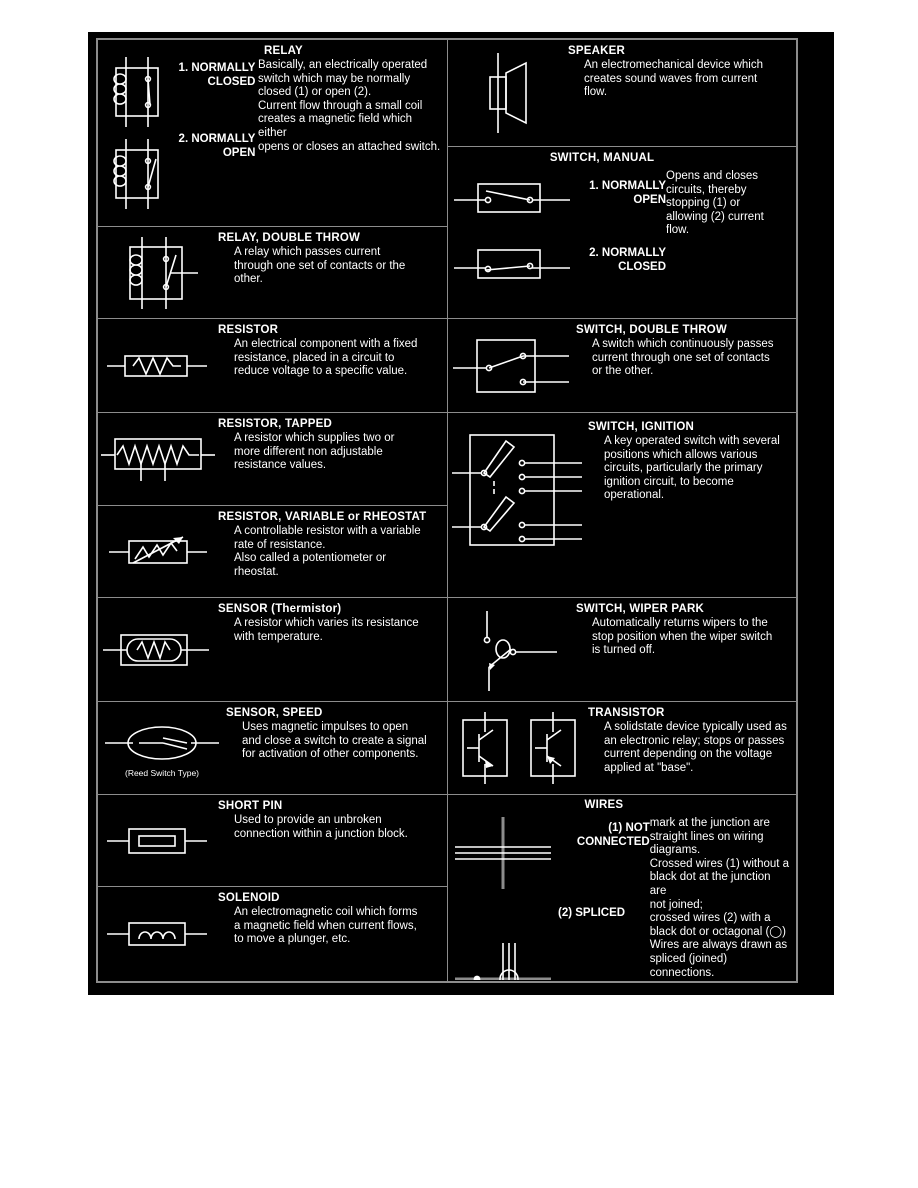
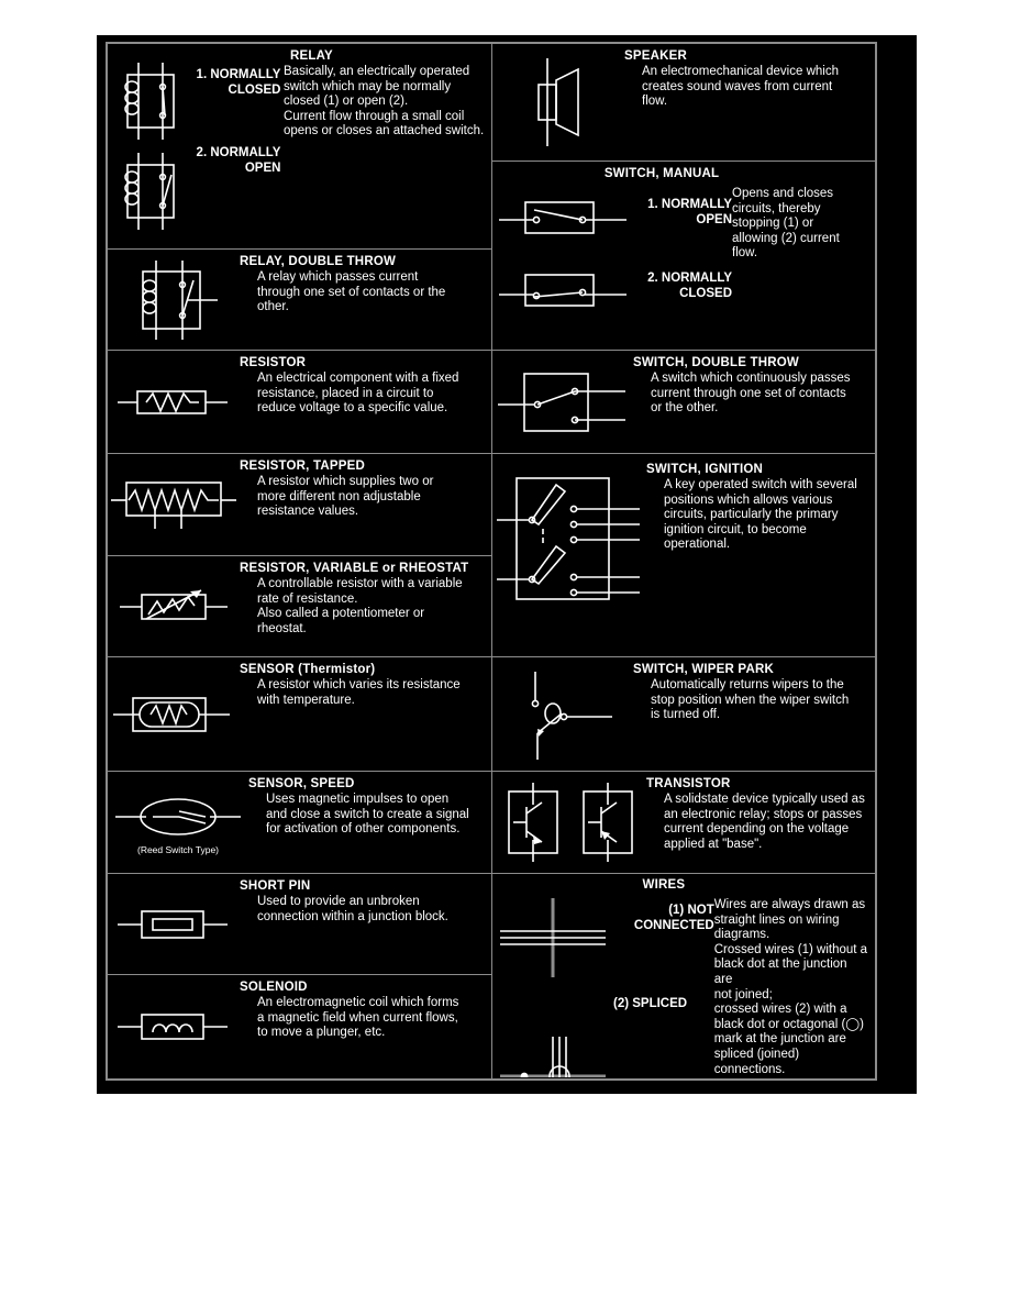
  1. NORMALLY
  CLOSED
  2. NORMALLY
  OPEN
  RELAY
  Basically, an electrically operated
  switch which may be normally
  closed (1) or open (2).
  Current flow through a small coil
- creates a magnetic field which either
  opens or closes an attached switch.
  RELAY, DOUBLE THROW
  A relay which passes current
  through one set of contacts or the
  other.
  RESISTOR
  An electrical component with a fixed
  resistance, placed in a circuit to
  reduce voltage to a specific value.
  RESISTOR, TAPPED
  A resistor which supplies two or
  more different non adjustable
  resistance values.
  RESISTOR, VARIABLE or RHEOSTAT
  A controllable resistor with a variable
  rate of resistance.
  Also called a potentiometer or
  rheostat.
  SENSOR (Thermistor)
  A resistor which varies its resistance
  with temperature.
  (Reed Switch Type)
  SENSOR, SPEED
  Uses magnetic impulses to open
  and close a switch to create a signal
  for activation of other components.
  SHORT PIN
  Used to provide an unbroken
  connection within a junction block.
  SOLENOID
  An electromagnetic coil which forms
  a magnetic field when current flows,
  to move a plunger, etc.
  SPEAKER
  An electromechanical device which
  creates sound waves from current
  flow.
  SWITCH, MANUAL
  1. NORMALLY
  OPEN
  2. NORMALLY
  CLOSED
  Opens and closes
  circuits, thereby
  stopping (1) or
  allowing (2) current
  flow.
  SWITCH, DOUBLE THROW
  A switch which continuously passes
  current through one set of contacts
  or the other.
  SWITCH, IGNITION
  A key operated switch with several
  positions which allows various
  circuits, particularly the primary
  ignition circuit, to become
  operational.
  SWITCH, WIPER PARK
  Automatically returns wipers to the
  stop position when the wiper switch
  is turned off.
  TRANSISTOR
  A solidstate device typically used as
  an electronic relay; stops or passes
  current depending on the voltage
  applied at "base".
  WIRES
  (1) NOT
  CONNECTED
  (2) SPLICED
- mark at the junction are
+ Wires are always drawn as
  straight lines on wiring
  diagrams.
  Crossed wires (1) without a
  black dot at the junction are
  not joined;
  crossed wires (2) with a
  black dot or octagonal (◯)
- Wires are always drawn as
+ mark at the junction are
  spliced (joined)
  connections.
